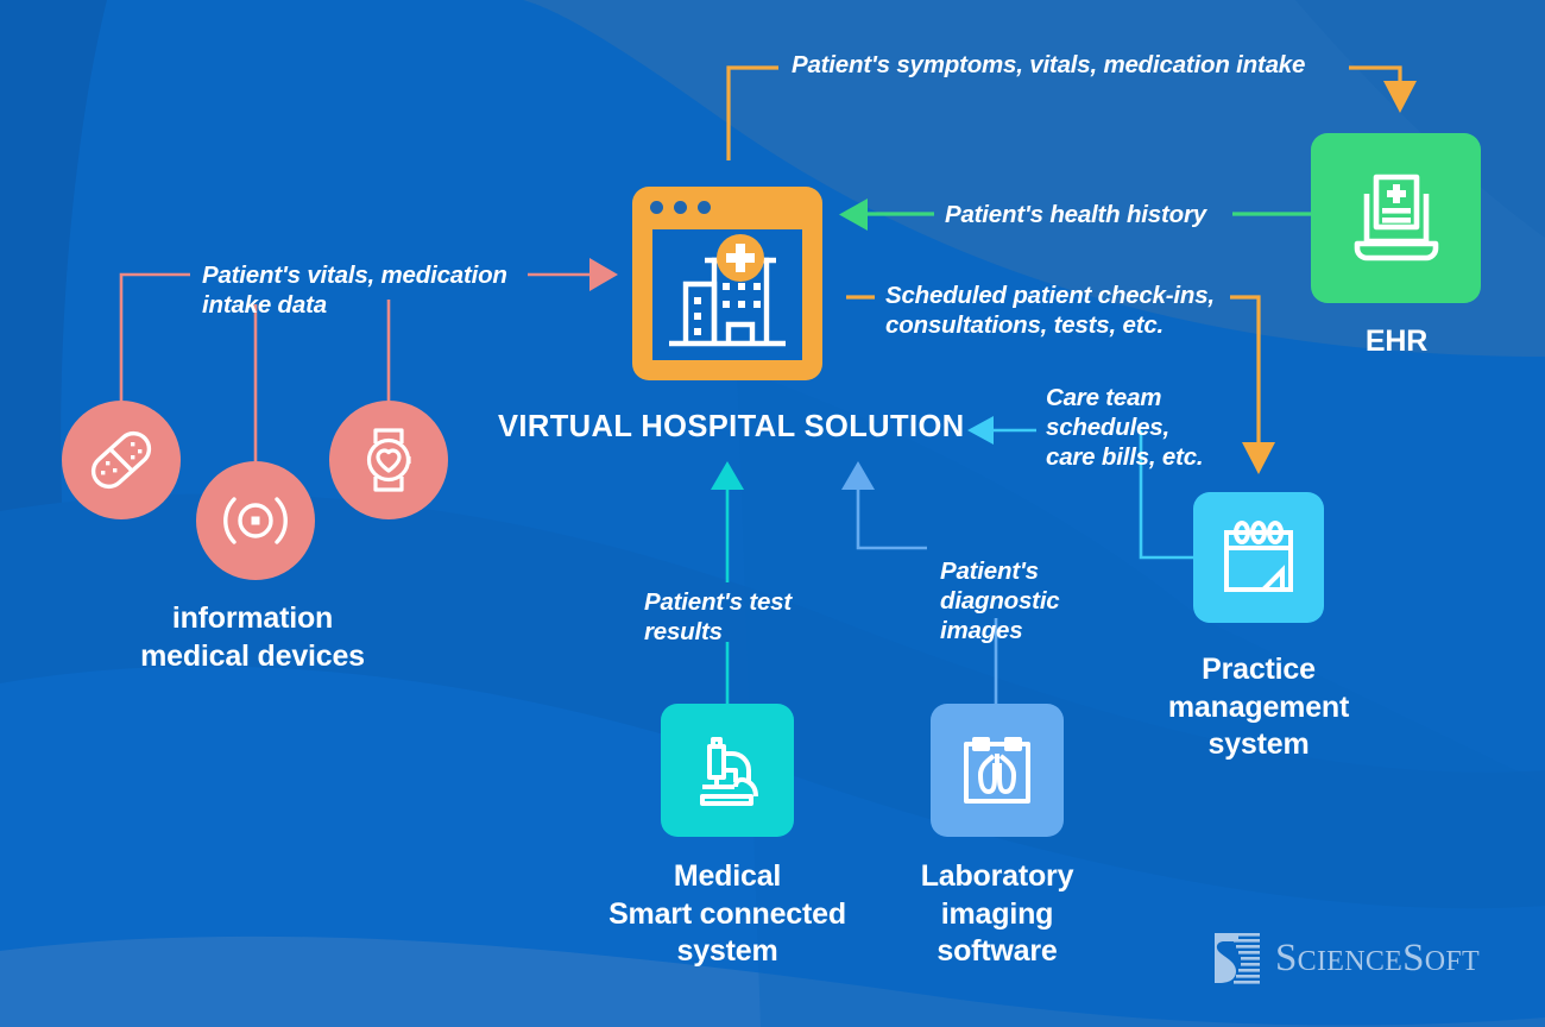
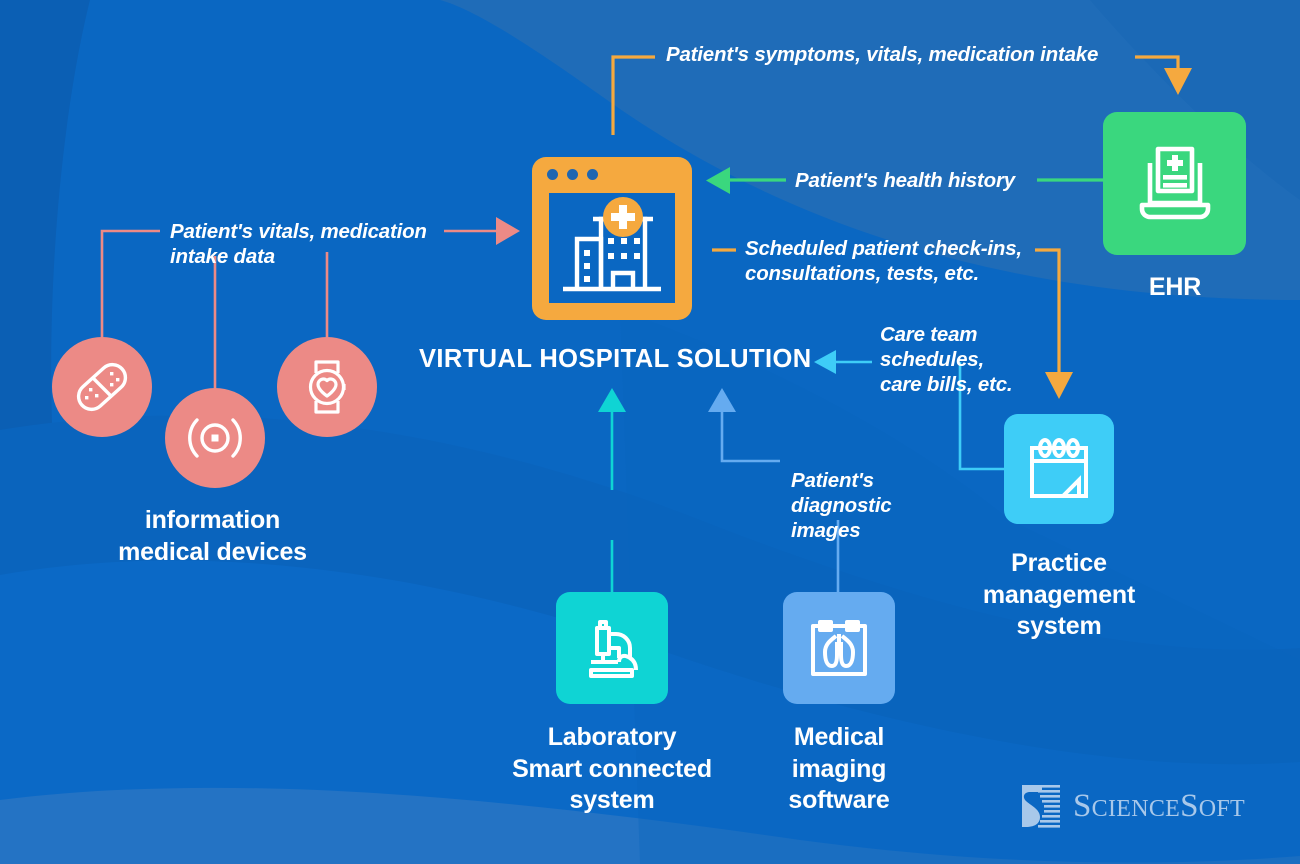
  VIRTUAL HOSPITAL SOLUTION
  information
  medical devices
  EHR
  Practice
  management
  system
- Medical
+ Laboratory
  Smart connected
  system
- Laboratory
+ Medical
  imaging
  software
  Patient's symptoms, vitals, medication intake
  Patient's health history
  Scheduled patient check-ins,
  consultations, tests, etc.
  Care team
  schedules,
  care bills, etc.
  Patient's vitals, medication
  intake data
- Patient's test
- results
  Patient's
  diagnostic
  images
  SCIENCESOFT
